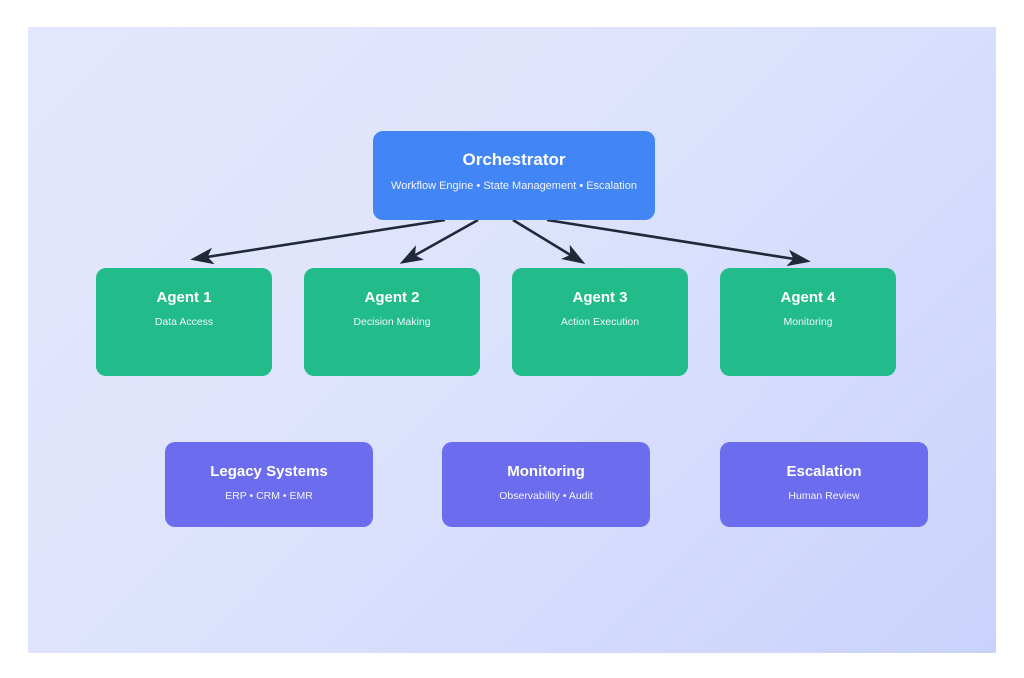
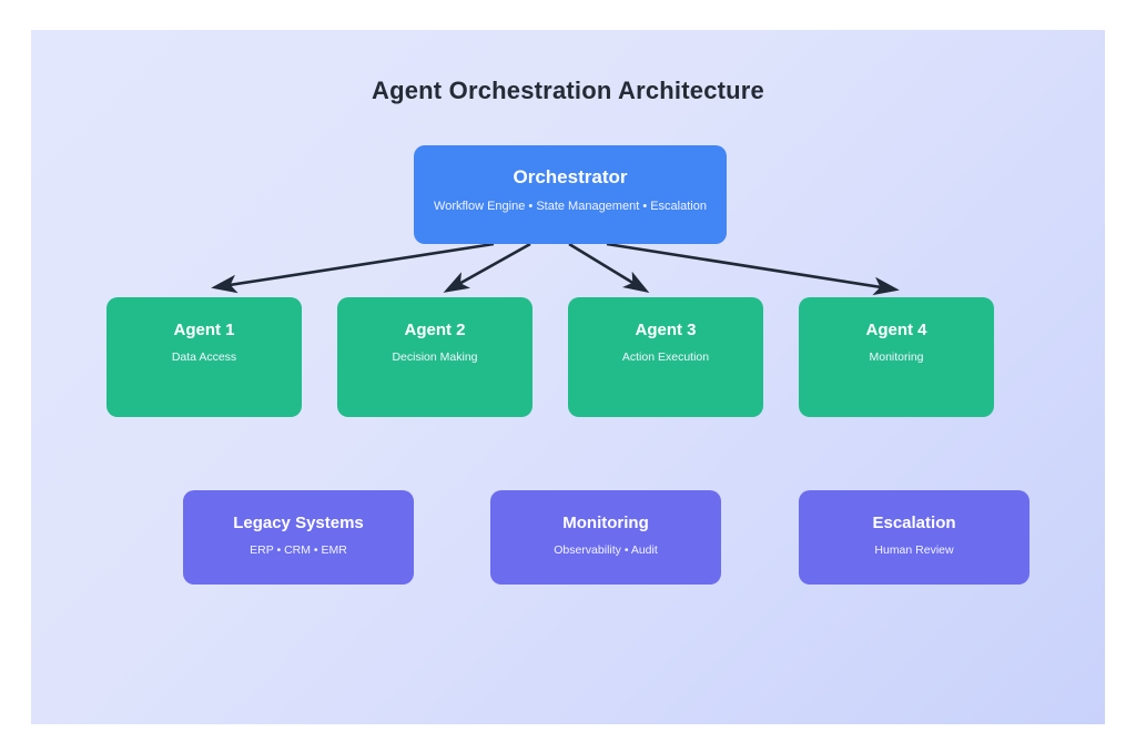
+ Agent Orchestration Architecture
  Orchestrator
  Workflow Engine • State Management • Escalation
  Agent 1
  Data Access
  Agent 2
  Decision Making
  Agent 3
  Action Execution
  Agent 4
  Monitoring
  Legacy Systems
  ERP • CRM • EMR
  Monitoring
  Observability • Audit
  Escalation
  Human Review
